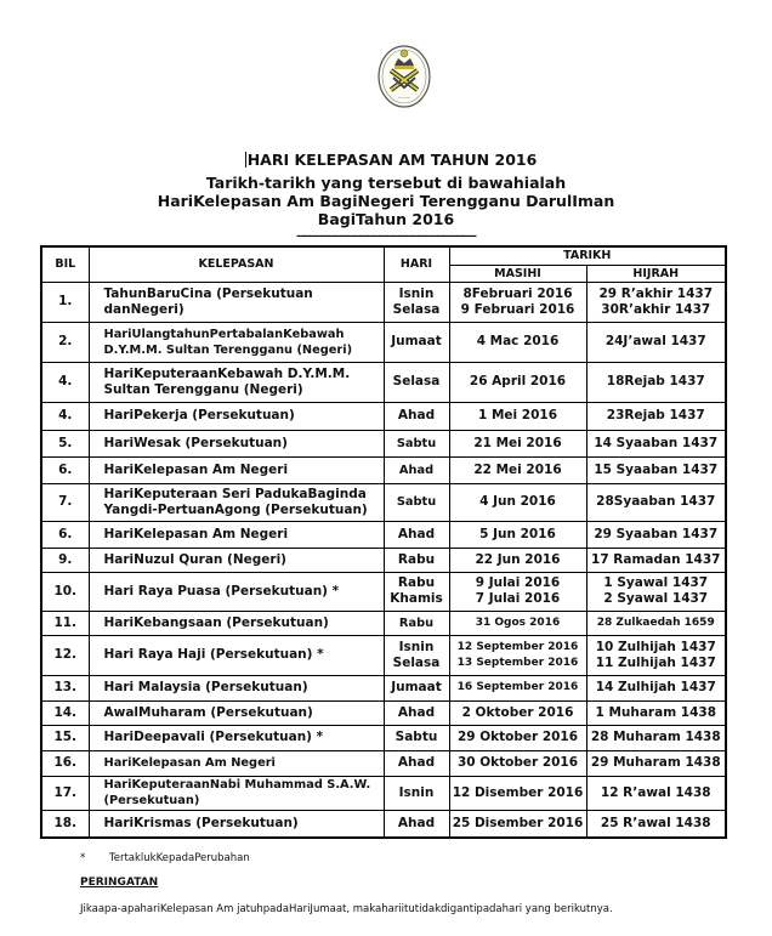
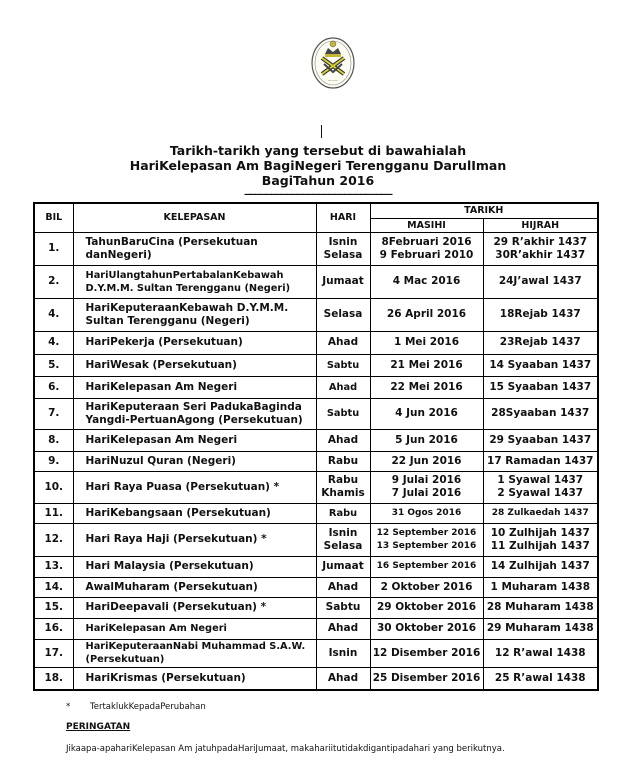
- HARI KELEPASAN AM TAHUN 2016
  Tarikh-tarikh yang tersebut di bawahialah
  HariKelepasan Am BagiNegeri Terengganu DarulIman
  BagiTahun 2016
  ____________________________
  BIL	KELEPASAN	HARI	TARIKH
  MASIHI	HIJRAH
- 1.	TahunBaruCina (Persekutuan danNegeri)	IsninSelasa	8Februari 20169 Februari 2016	29 R’akhir 143730R’akhir 1437
+ 1.	TahunBaruCina (Persekutuan danNegeri)	IsninSelasa	8Februari 20169 Februari 2010	29 R’akhir 143730R’akhir 1437
  2.	HariUlangtahunPertabalanKebawahD.Y.M.M. Sultan Terengganu (Negeri)	Jumaat	4 Mac 2016	24J’awal 1437
  4.	HariKeputeraanKebawah D.Y.M.M.Sultan Terengganu (Negeri)	Selasa	26 April 2016	18Rejab 1437
  4.	HariPekerja (Persekutuan)	Ahad	1 Mei 2016	23Rejab 1437
  5.	HariWesak (Persekutuan)	Sabtu	21 Mei 2016	14 Syaaban 1437
  6.	HariKelepasan Am Negeri	Ahad	22 Mei 2016	15 Syaaban 1437
  7.	HariKeputeraan Seri PadukaBagindaYangdi-PertuanAgong (Persekutuan)	Sabtu	4 Jun 2016	28Syaaban 1437
- 6.	HariKelepasan Am Negeri	Ahad	5 Jun 2016	29 Syaaban 1437
+ 8.	HariKelepasan Am Negeri	Ahad	5 Jun 2016	29 Syaaban 1437
  9.	HariNuzul Quran (Negeri)	Rabu	22 Jun 2016	17 Ramadan 1437
  10.	Hari Raya Puasa (Persekutuan) *	RabuKhamis	9 Julai 20167 Julai 2016	1 Syawal 14372 Syawal 1437
- 11.	HariKebangsaan (Persekutuan)	Rabu	31 Ogos 2016	28 Zulkaedah 1659
+ 11.	HariKebangsaan (Persekutuan)	Rabu	31 Ogos 2016	28 Zulkaedah 1437
  12.	Hari Raya Haji (Persekutuan) *	IsninSelasa	12 September 201613 September 2016	10 Zulhijah 143711 Zulhijah 1437
  13.	Hari Malaysia (Persekutuan)	Jumaat	16 September 2016	14 Zulhijah 1437
  14.	AwalMuharam (Persekutuan)	Ahad	2 Oktober 2016	1 Muharam 1438
  15.	HariDeepavali (Persekutuan) *	Sabtu	29 Oktober 2016	28 Muharam 1438
  16.	HariKelepasan Am Negeri	Ahad	30 Oktober 2016	29 Muharam 1438
  17.	HariKeputeraanNabi Muhammad S.A.W.(Persekutuan)	Isnin	12 Disember 2016	12 R’awal 1438
  18.	HariKrismas (Persekutuan)	Ahad	25 Disember 2016	25 R’awal 1438
  * TertaklukKepadaPerubahan
  PERINGATAN
  Jikaapa-apahariKelepasan Am jatuhpadaHariJumaat, makahariitutidakdigantipadahari yang berikutnya.
